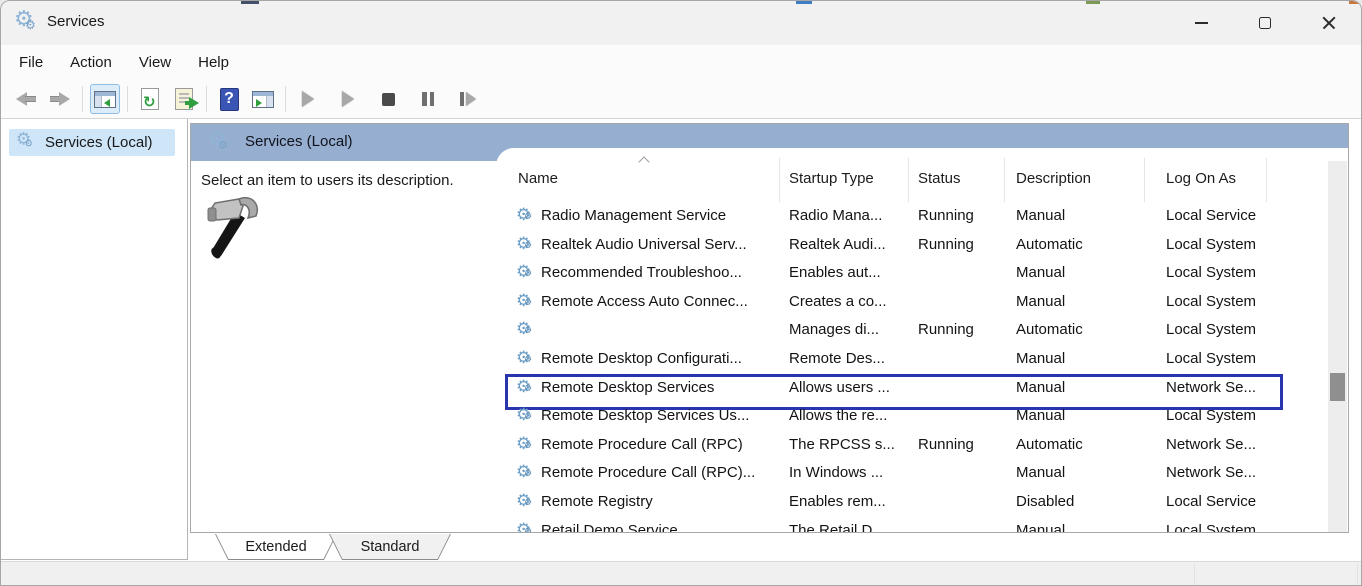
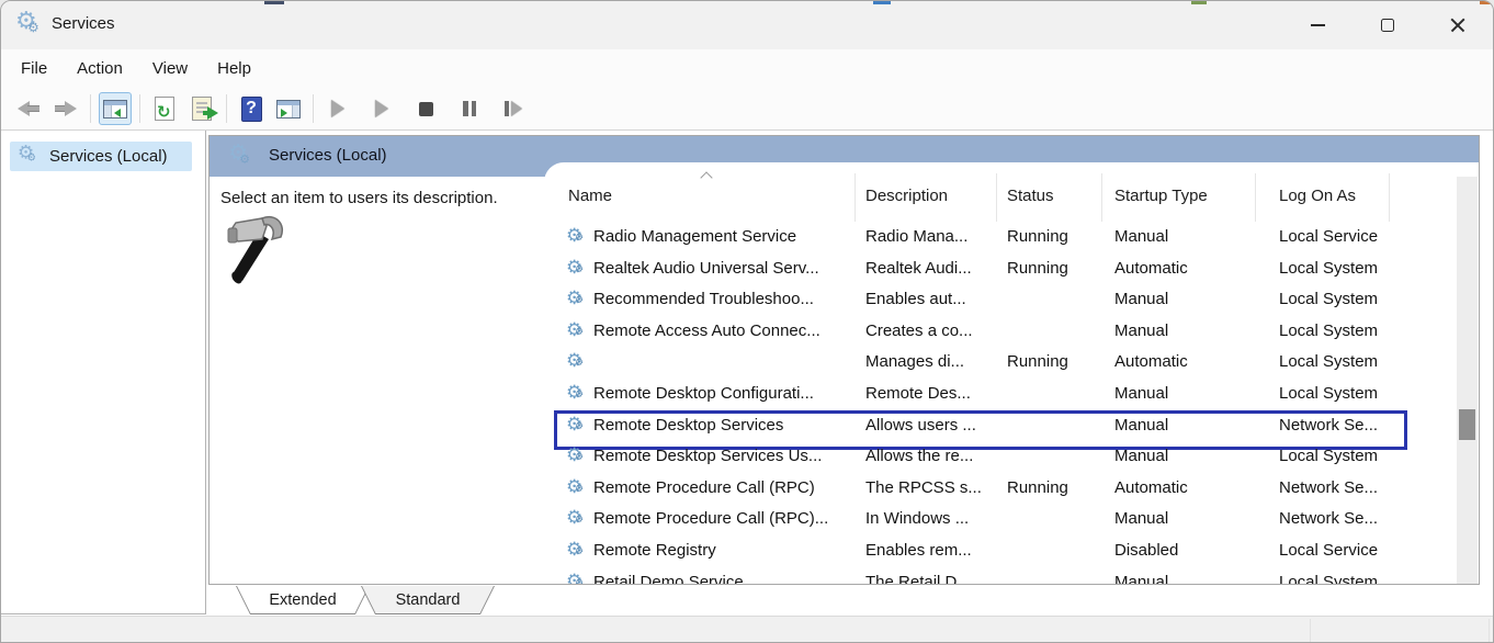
  Services
  File
  Action
  View
  Help
  ↻
  Services (Local)
  Services (Local)
  Select an item to users its description.
  Name
- Startup Type
+ Description
  Status
- Description
+ Startup Type
  Log On As
  ⚙
  Radio Management Service
  Radio Mana...
  Running
  Manual
  Local Service
  ⚙
  Realtek Audio Universal Serv...
  Realtek Audi...
  Running
  Automatic
  Local System
  ⚙
  Recommended Troubleshoo...
  Enables aut...
  Manual
  Local System
  ⚙
  Remote Access Auto Connec...
  Creates a co...
  Manual
  Local System
  ⚙
  Manages di...
  Running
  Automatic
  Local System
  ⚙
  Remote Desktop Configurati...
  Remote Des...
  Manual
  Local System
  ⚙
  Remote Desktop Services
  Allows users ...
  Manual
  Network Se...
  ⚙
  Remote Desktop Services Us...
  Allows the re...
  Manual
  Local System
  ⚙
  Remote Procedure Call (RPC)
  The RPCSS s...
  Running
  Automatic
  Network Se...
  ⚙
  Remote Procedure Call (RPC)...
  In Windows ...
  Manual
  Network Se...
  ⚙
  Remote Registry
  Enables rem...
  Disabled
  Local Service
  ⚙
  Retail Demo Service
  The Retail D...
  Manual
  Local System
  Extended
  Standard
